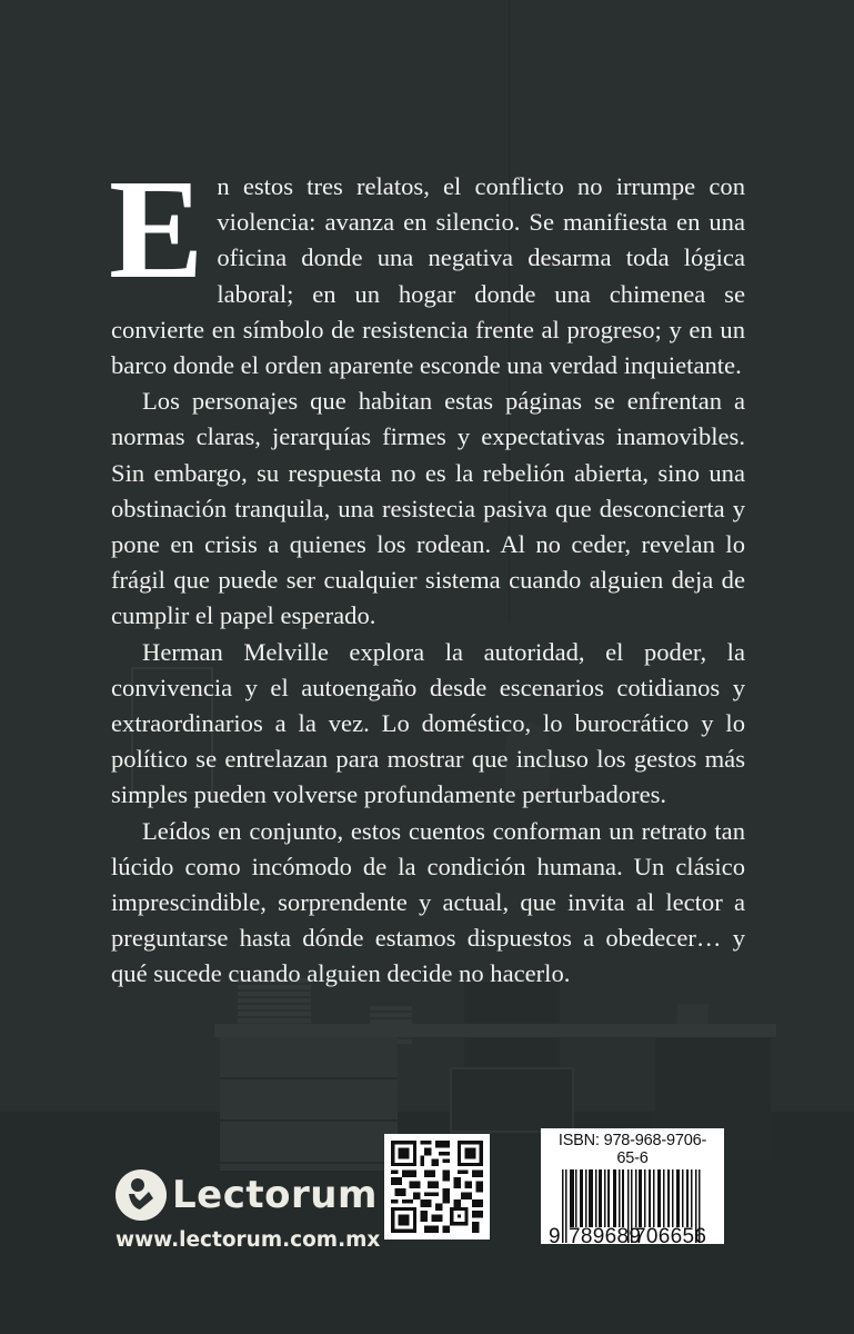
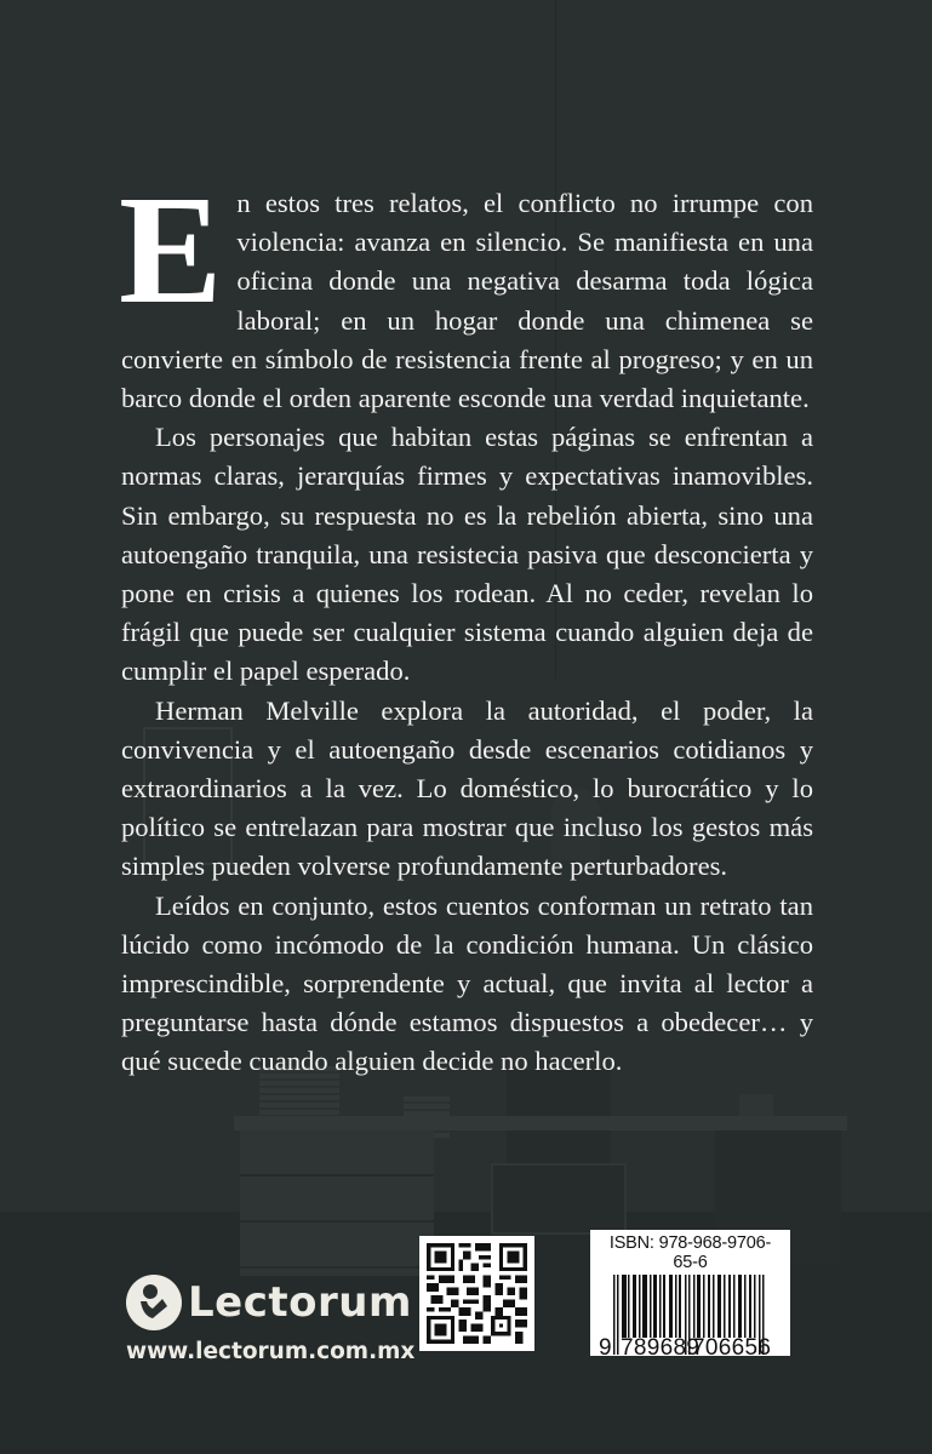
  E
  n estos tres relatos, el conflicto no irrumpe con violencia: avanza en silencio. Se manifiesta en una oficina donde una negativa desarma toda lógica laboral; en un hogar donde una chimenea se convierte en símbolo de resistencia frente al progreso; y en un barco donde el orden aparente esconde una verdad inquietante.
- Los personajes que habitan estas páginas se enfrentan a normas claras, jerarquías firmes y expectativas inamovibles. Sin embargo, su respuesta no es la rebelión abierta, sino una obstinación tranquila, una resistecia pasiva que desconcierta y pone en crisis a quienes los rodean. Al no ceder, revelan lo frágil que puede ser cualquier sistema cuando alguien deja de cumplir el papel esperado.
+ Los personajes que habitan estas páginas se enfrentan a normas claras, jerarquías firmes y expectativas inamovibles. Sin embargo, su respuesta no es la rebelión abierta, sino una autoengaño tranquila, una resistecia pasiva que desconcierta y pone en crisis a quienes los rodean. Al no ceder, revelan lo frágil que puede ser cualquier sistema cuando alguien deja de cumplir el papel esperado.
  Herman Melville explora la autoridad, el poder, la convivencia y el autoengaño desde escenarios cotidianos y extraordinarios a la vez. Lo doméstico, lo burocrático y lo político se entrelazan para mostrar que incluso los gestos más simples pueden volverse profundamente perturbadores.
  Leídos en conjunto, estos cuentos conforman un retrato tan lúcido como incómodo de la condición humana. Un clásico imprescindible, sorprendente y actual, que invita al lector a preguntarse hasta dónde estamos dispuestos a obedecer… y qué sucede cuando alguien decide no hacerlo.
  Lectorum
  www.lectorum.com.mx
  ISBN: 978-968-9706-65-6
  9
  789689
  706656
